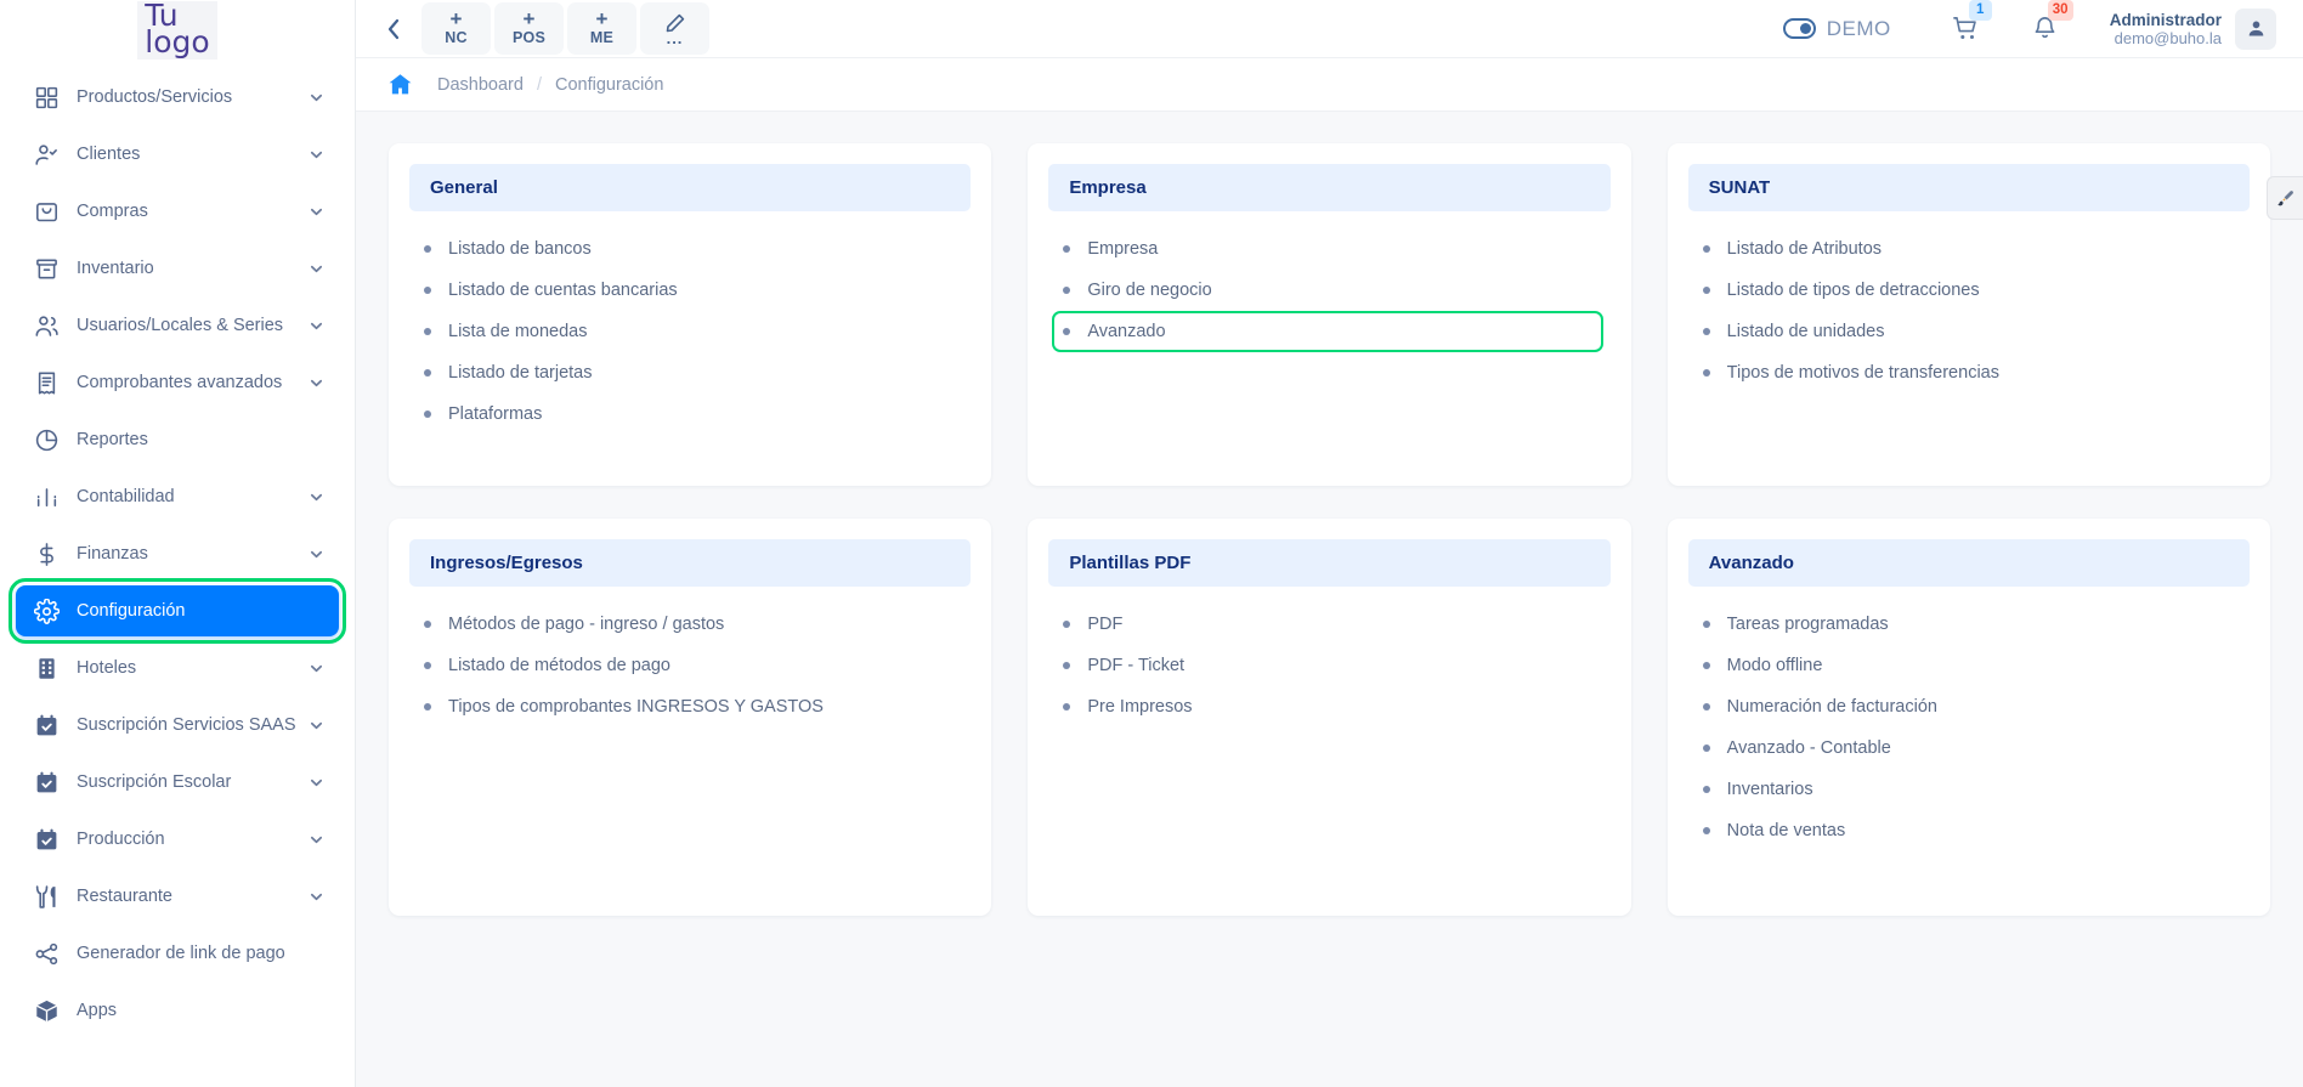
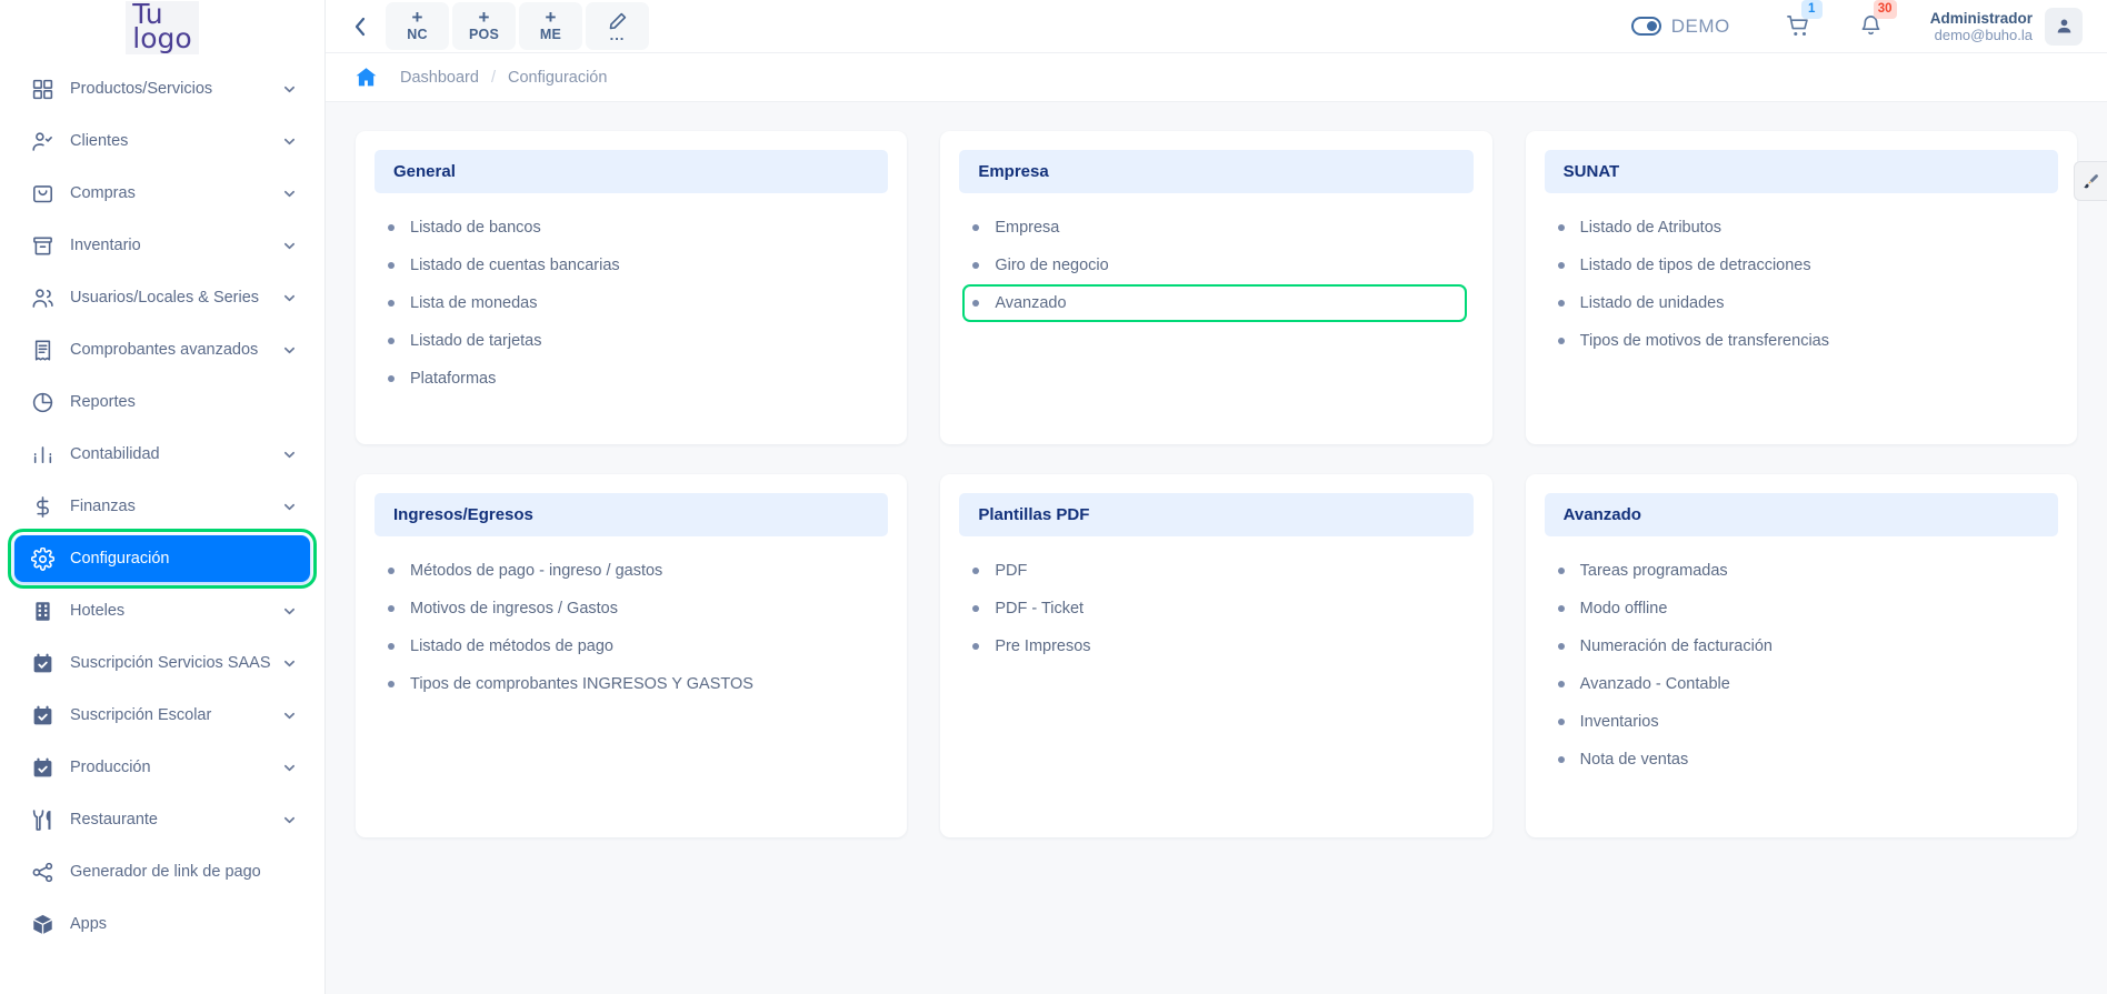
  Tu
  logo
  Productos/Servicios
  Clientes
  Compras
  Inventario
  Usuarios/Locales & Series
  Comprobantes avanzados
  Reportes
  Contabilidad
  Finanzas
  Configuración
  Hoteles
  Suscripción Servicios SAAS
  Suscripción Escolar
  Producción
  Restaurante
  Generador de link de pago
  Apps
  +
  NC
  +
  POS
  +
  ME
  ...
  DEMO
  1
  30
  Administrador
  demo@buho.la
  Dashboard
  /
  Configuración
  General
  Listado de bancos
  Listado de cuentas bancarias
  Lista de monedas
  Listado de tarjetas
  Plataformas
  Empresa
  Empresa
  Giro de negocio
  Avanzado
  SUNAT
  Listado de Atributos
  Listado de tipos de detracciones
  Listado de unidades
  Tipos de motivos de transferencias
  Ingresos/Egresos
  Métodos de pago - ingreso / gastos
+ Motivos de ingresos / Gastos
  Listado de métodos de pago
  Tipos de comprobantes INGRESOS Y GASTOS
  Plantillas PDF
  PDF
  PDF - Ticket
  Pre Impresos
  Avanzado
  Tareas programadas
  Modo offline
  Numeración de facturación
  Avanzado - Contable
  Inventarios
  Nota de ventas
